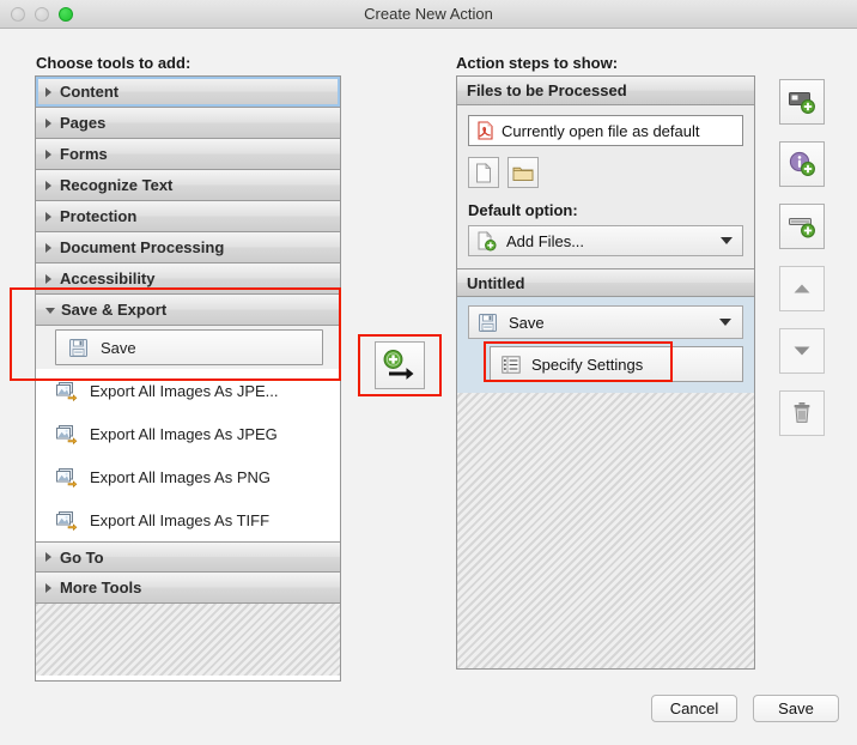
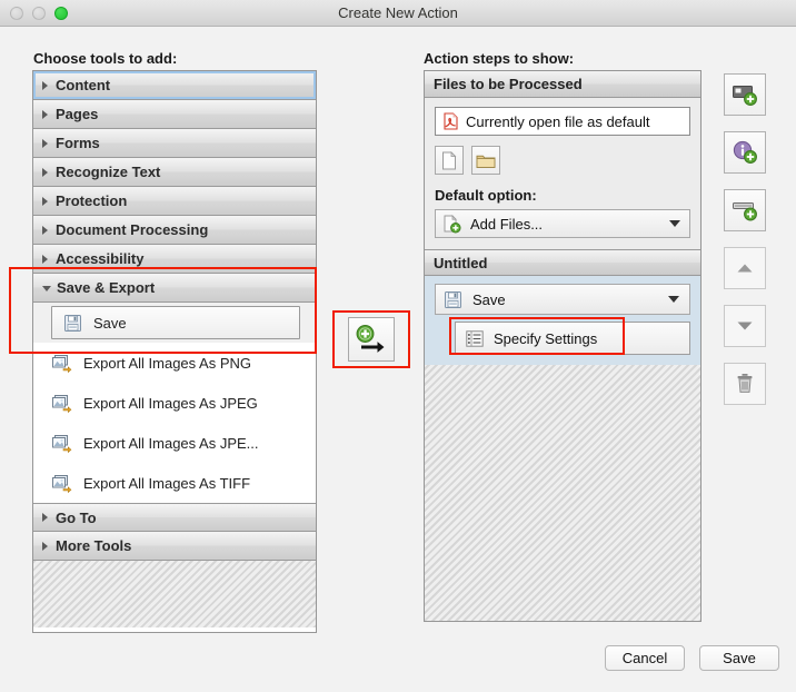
  Create New Action
  Choose tools to add:
  Action steps to show:
  Content
  Pages
  Forms
  Recognize Text
  Protection
  Document Processing
  Accessibility
  Save & Export
  Save
- Export All Images As JPE...
+ Export All Images As PNG
  Export All Images As JPEG
- Export All Images As PNG
+ Export All Images As JPE...
  Export All Images As TIFF
  Go To
  More Tools
  Files to be Processed
  Currently open file as default
  Default option:
  Add Files...
  Untitled
  Save
  Specify Settings
  Cancel
  Save
